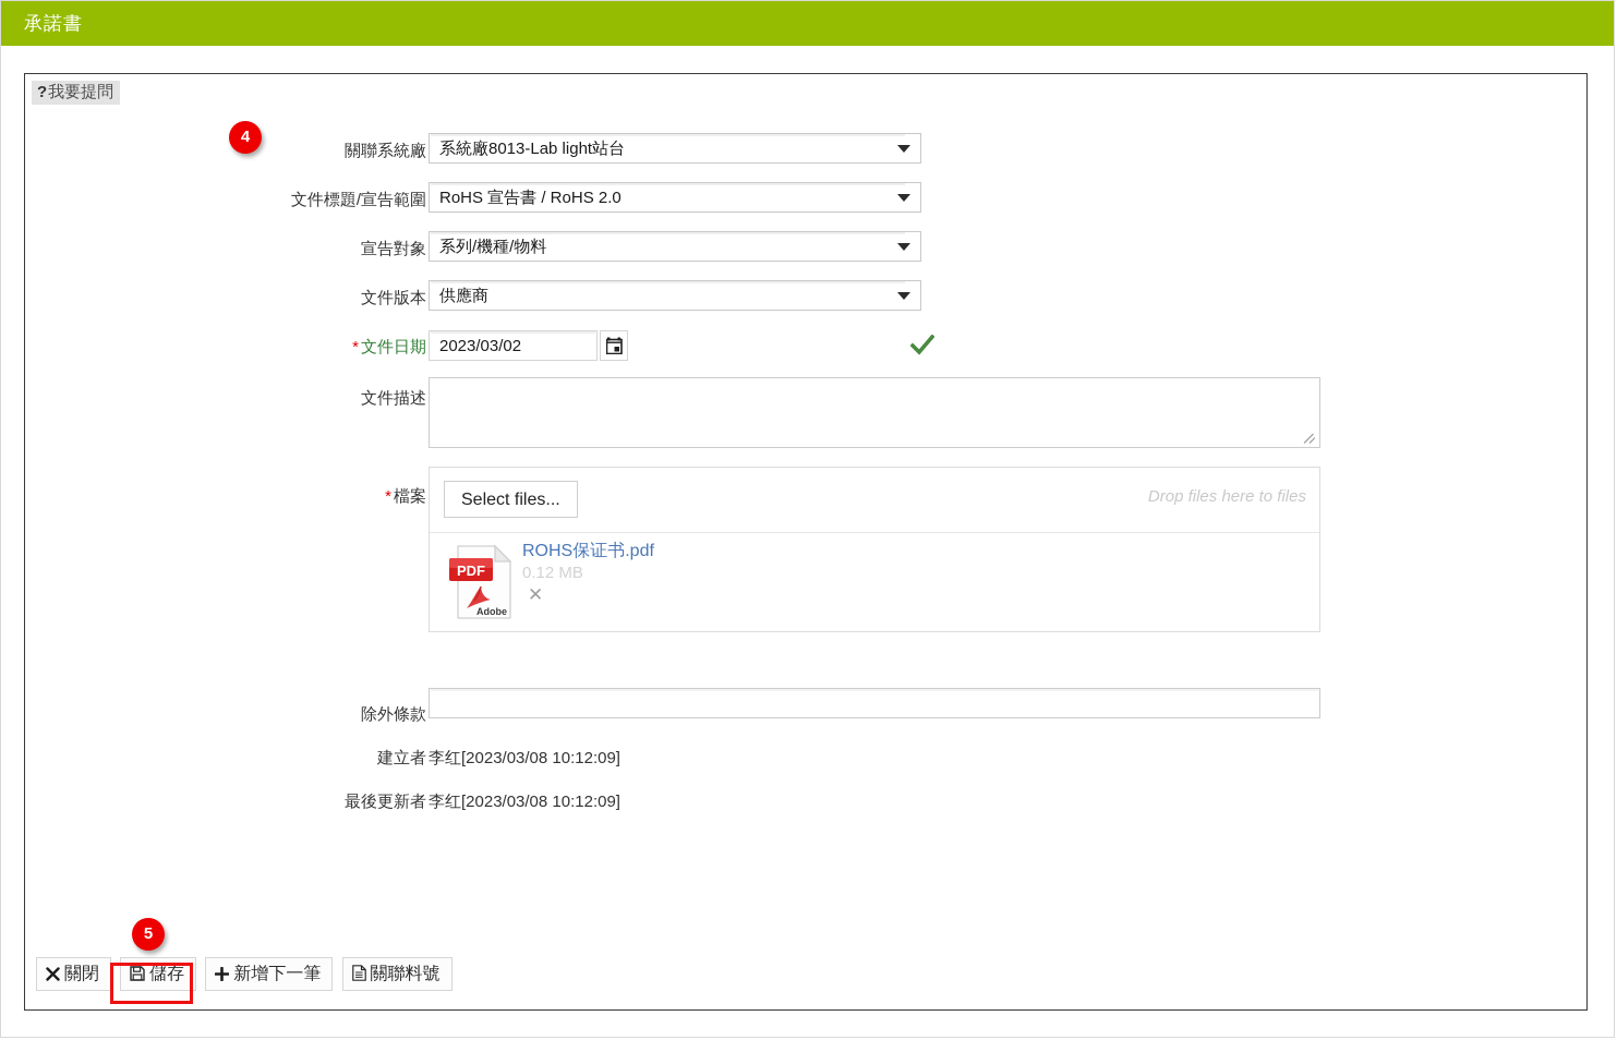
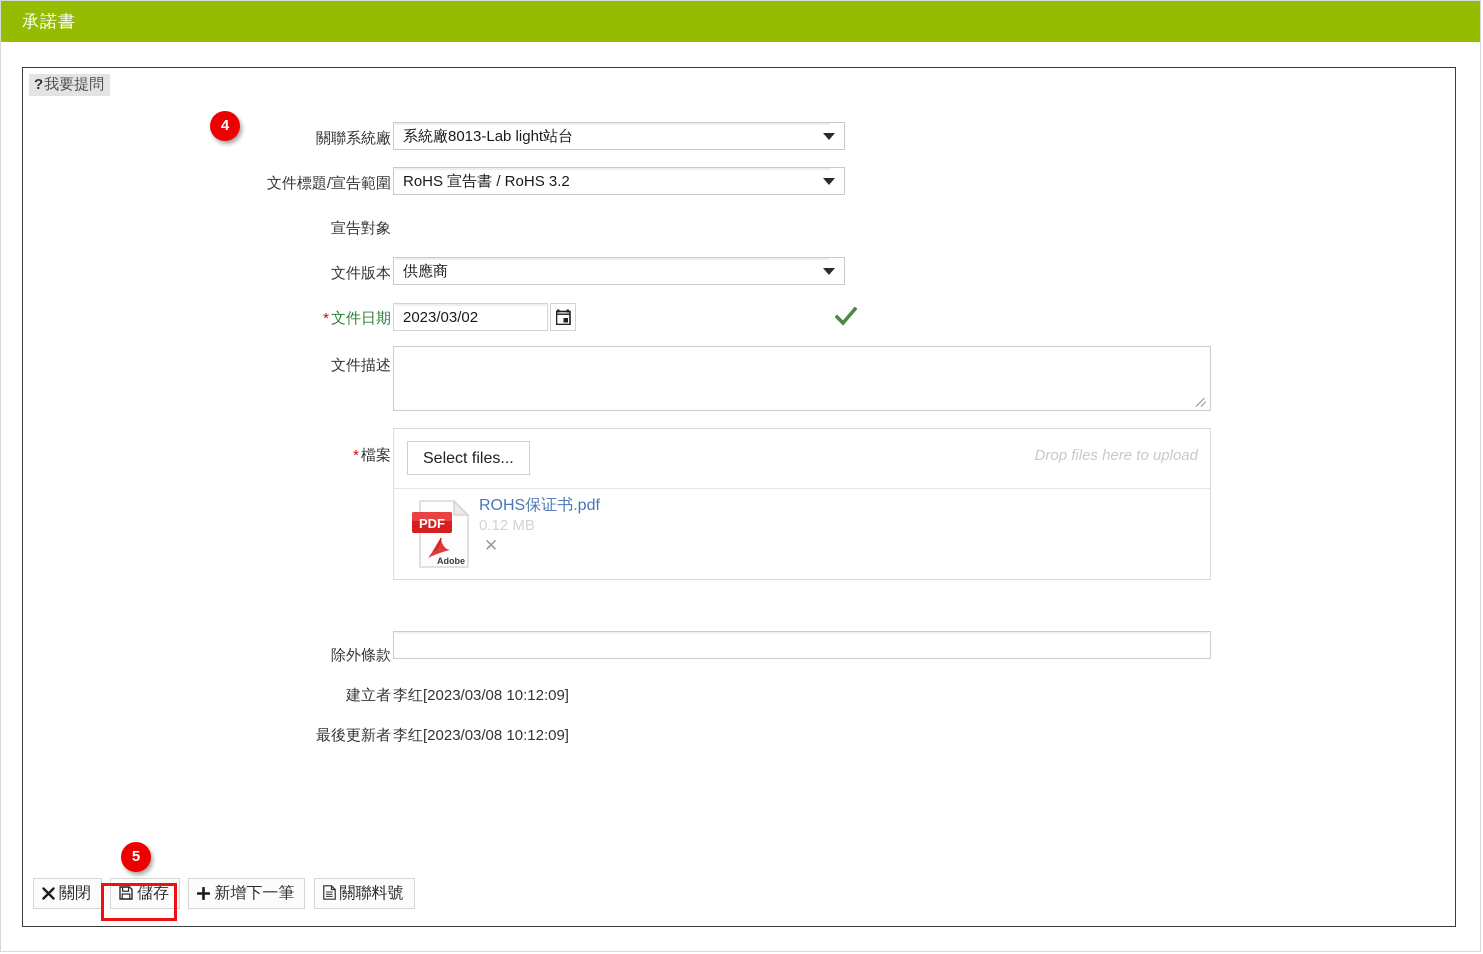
  承諾書
  ?我要提問
  關聯系統廠
  系統廠8013-Lab light站台
  文件標題/宣告範圍
- RoHS 宣告書 / RoHS 2.0
+ RoHS 宣告書 / RoHS 3.2
  宣告對象
- 系列/機種/物料
  文件版本
  供應商
  *文件日期
  2023/03/02
  文件描述
  *檔案
  Select files...
- Drop files here to files
+ Drop files here to upload
  PDF
  Adobe
  ROHS保证书.pdf
  0.12 MB
  ✕
  除外條款
  建立者
  李红[2023/03/08 10:12:09]
  最後更新者
  李红[2023/03/08 10:12:09]
  關閉 儲存 新增下一筆 關聯料號
  4
  5
